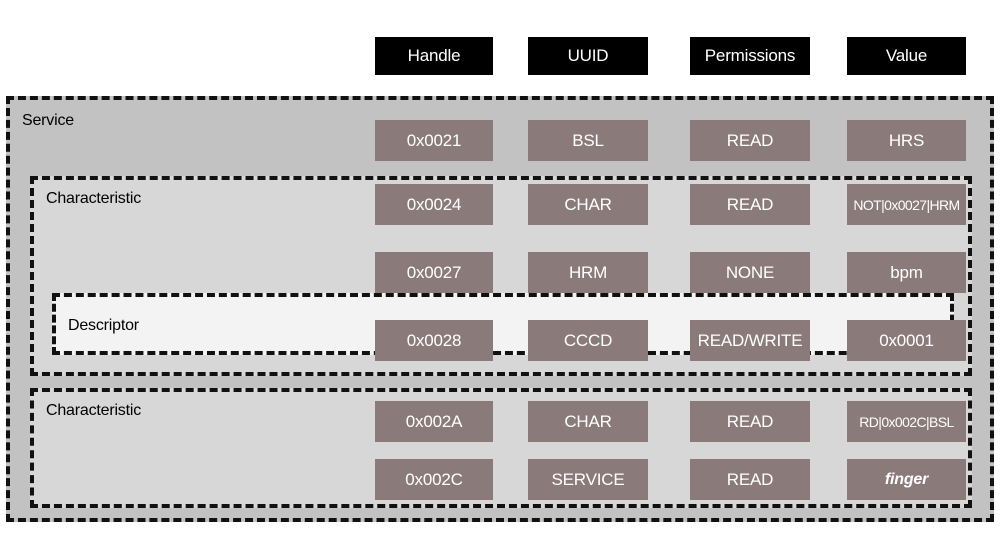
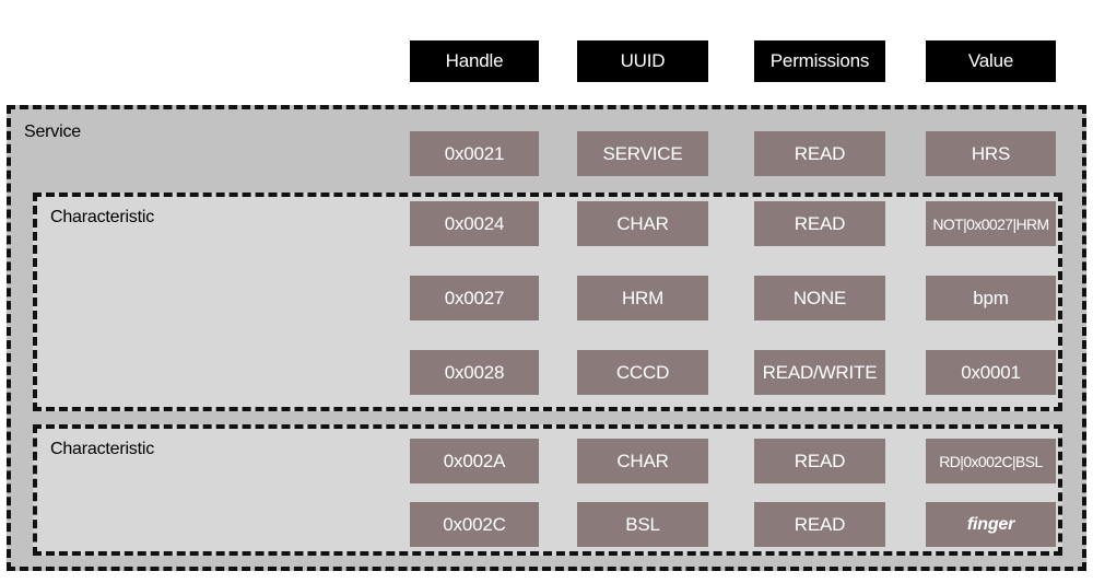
  Handle
  UUID
  Permissions
  Value
  Service
  Characteristic
- Descriptor
  Characteristic
  0x0021
- BSL
+ SERVICE
  READ
  HRS
  0x0024
  CHAR
  READ
  NOT|0x0027|HRM
  0x0027
  HRM
  NONE
  bpm
  0x0028
  CCCD
  READ/WRITE
  0x0001
  0x002A
  CHAR
  READ
  RD|0x002C|BSL
  0x002C
- SERVICE
+ BSL
  READ
  finger
